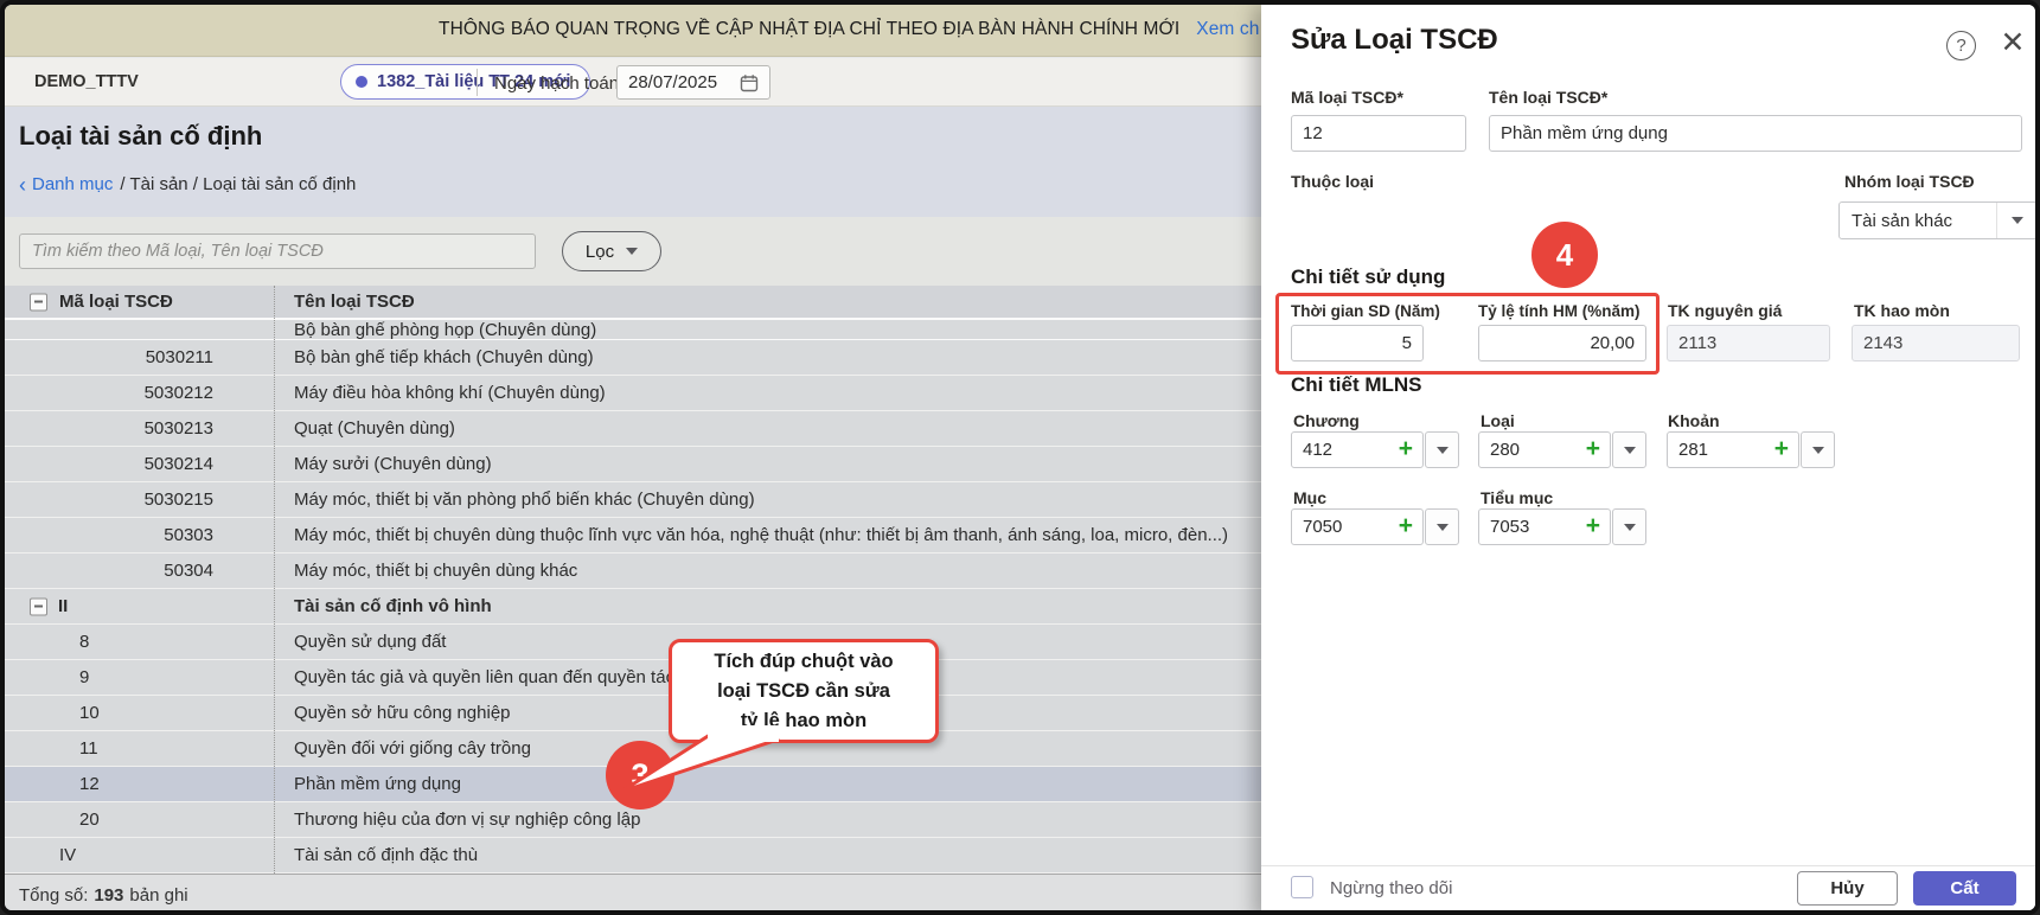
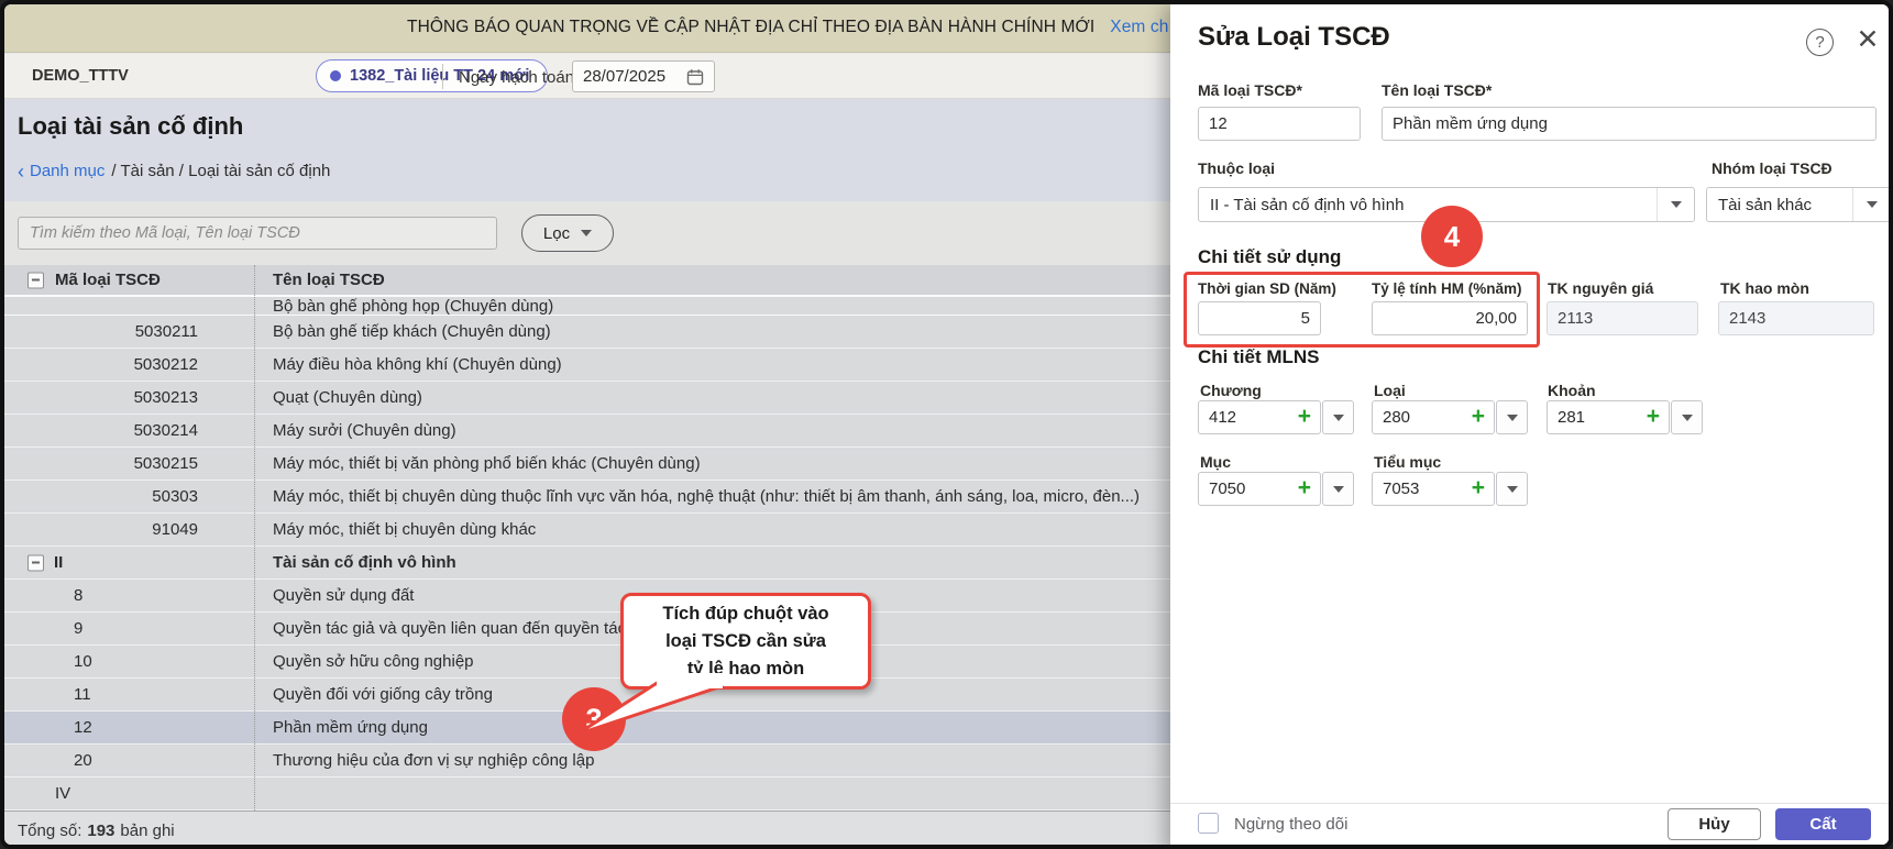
  THÔNG BÁO QUAN TRỌNG VỀ CẬP NHẬT ĐỊA CHỈ THEO ĐỊA BÀN HÀNH CHÍNH MỚI Xem ch
  DEMO_TTTV
  1382_Tài liệu TT 24 mới
  Ngày hạch toán
  28/07/2025
  Loại tài sản cố định
  ‹
  Danh mục
  / Tài sản / Loại tài sản cố định
  Tìm kiếm theo Mã loại, Tên loại TSCĐ
  Lọc
  Mã loại TSCĐ
  Tên loại TSCĐ
  Bộ bàn ghế phòng họp (Chuyên dùng)
  5030211
  Bộ bàn ghế tiếp khách (Chuyên dùng)
  5030212
  Máy điều hòa không khí (Chuyên dùng)
  5030213
  Quạt (Chuyên dùng)
  5030214
  Máy sưởi (Chuyên dùng)
  5030215
  Máy móc, thiết bị văn phòng phổ biến khác (Chuyên dùng)
  50303
  Máy móc, thiết bị chuyên dùng thuộc lĩnh vực văn hóa, nghệ thuật (như: thiết bị âm thanh, ánh sáng, loa, micro, đèn...)
- 50304
+ 91049
  Máy móc, thiết bị chuyên dùng khác
  II
  Tài sản cố định vô hình
  8
  Quyền sử dụng đất
  9
  Quyền tác giả và quyền liên quan đến quyền tá
  10
  Quyền sở hữu công nghiệp
  11
  Quyền đối với giống cây trồng
  12
  Phần mềm ứng dụng
  20
  Thương hiệu của đơn vị sự nghiệp công lập
  IV
- Tài sản cố định đặc thù
  Tổng số:
  193
  bản ghi
  3
  Tích đúp chuột vào
  loại TSCĐ cần sửa
  tỷ lệ hao mòn
  Sửa Loại TSCĐ
  ?
  ✕
  Mã loại TSCĐ*
  Tên loại TSCĐ*
  12
  Phần mềm ứng dụng
  Thuộc loại
  Nhóm loại TSCĐ
+ II - Tài sản cố định vô hình
  Tài sản khác
  Chi tiết sử dụng
  Thời gian SD (Năm)
  Tỷ lệ tính HM (%năm)
  TK nguyên giá
  TK hao mòn
  5
  20,00
  2113
  2143
  Chi tiết MLNS
  Chương
  Loại
  Khoản
  412
  +
  280
  +
  281
  +
  Mục
  Tiểu mục
  7050
  +
  7053
  +
  4
  Ngừng theo dõi
  Hủy
  Cất
